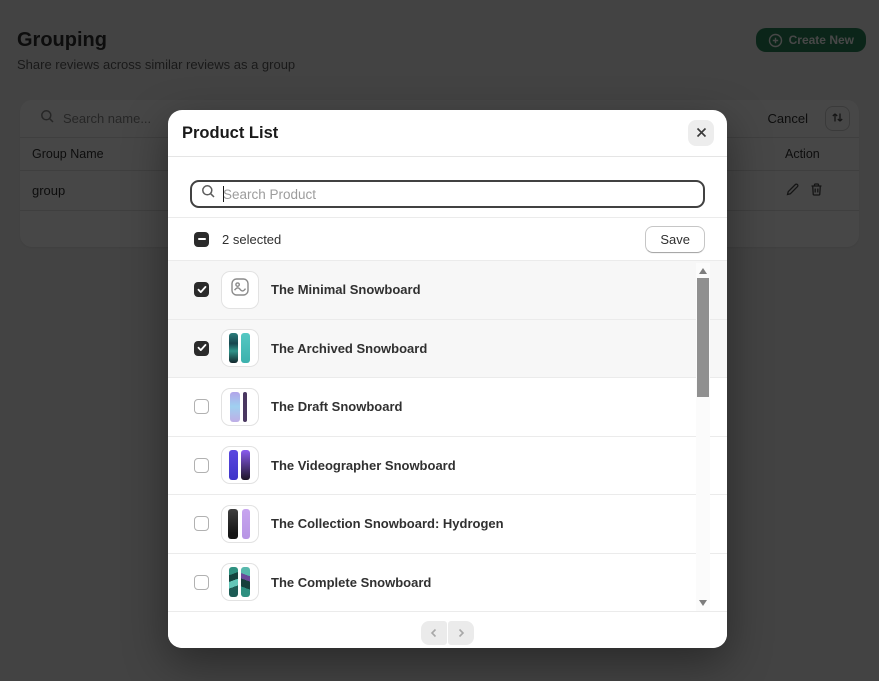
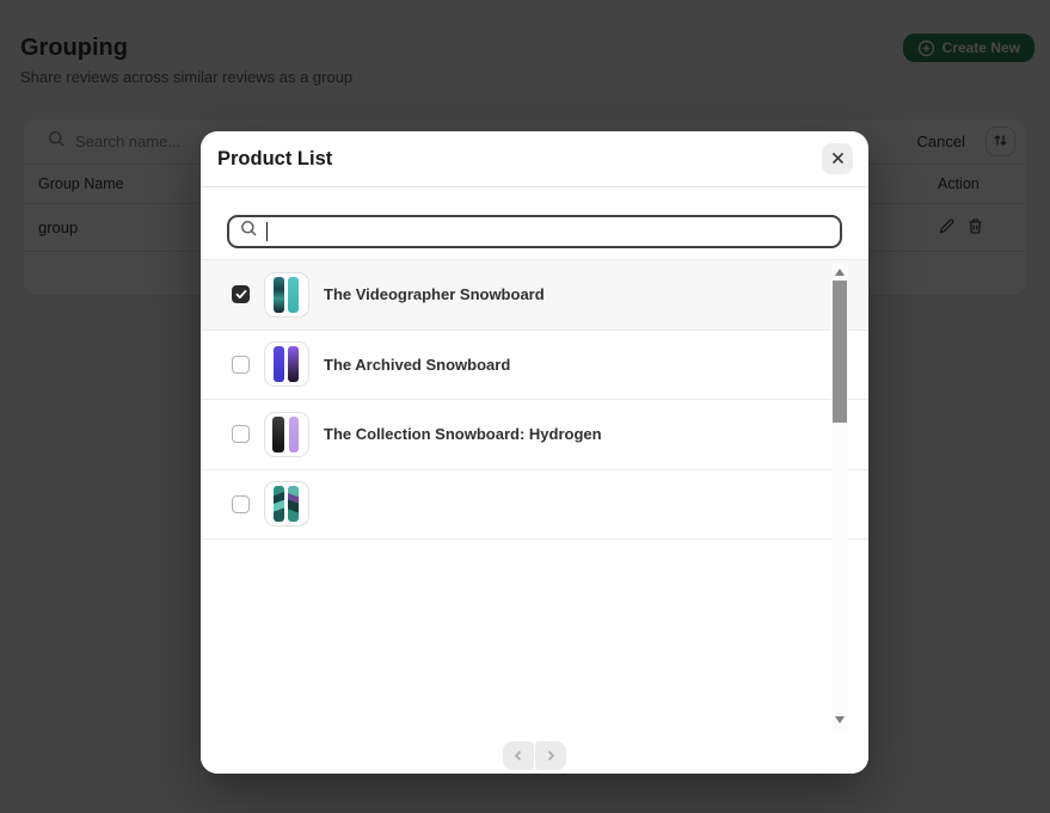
  Grouping
  Share reviews across similar reviews as a group
  Create New
  Search name...
  Cancel
  Group Name
  Action
  group
  Product List
- Search Product
- 2 selected
- Save
- The Minimal Snowboard
- The Archived Snowboard
+ The Videographer Snowboard
- The Draft Snowboard
- The Videographer Snowboard
+ The Archived Snowboard
  The Collection Snowboard: Hydrogen
- The Complete Snowboard
